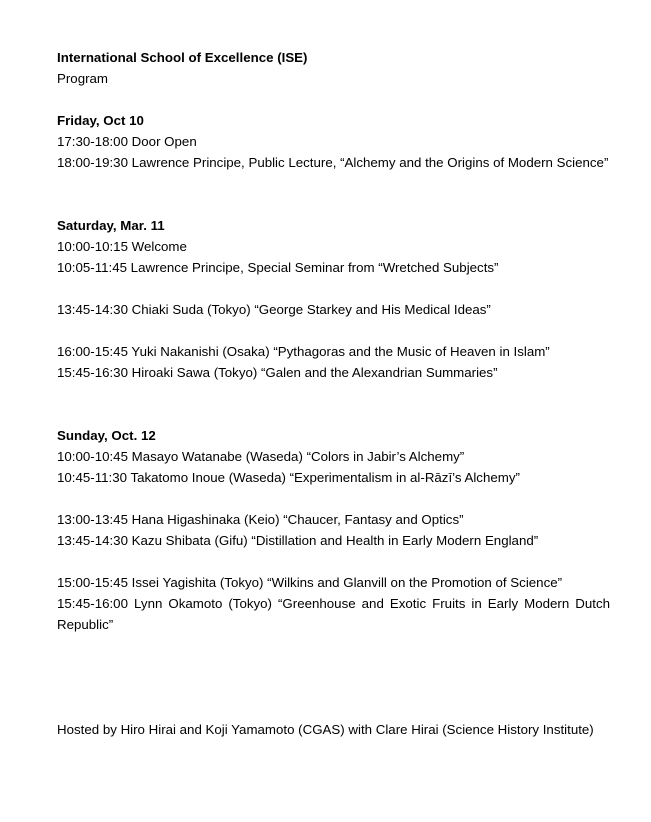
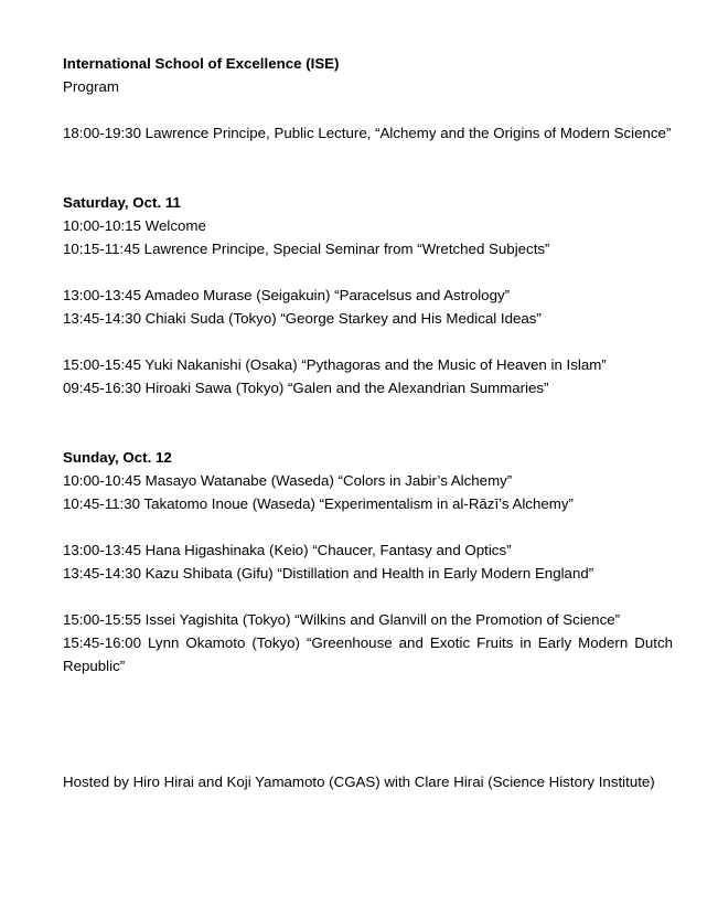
  International School of Excellence (ISE)
  Program
- Friday, Oct 10
- 17:30-18:00 Door Open
  18:00-19:30 Lawrence Principe, Public Lecture, “Alchemy and the Origins of Modern Science”
- Saturday, Mar. 11
+ Saturday, Oct. 11
  10:00-10:15 Welcome
- 10:05-11:45 Lawrence Principe, Special Seminar from “Wretched Subjects”
+ 10:15-11:45 Lawrence Principe, Special Seminar from “Wretched Subjects”
+ 13:00-13:45 Amadeo Murase (Seigakuin) “Paracelsus and Astrology”
  13:45-14:30 Chiaki Suda (Tokyo) “George Starkey and His Medical Ideas”
- 16:00-15:45 Yuki Nakanishi (Osaka) “Pythagoras and the Music of Heaven in Islam”
+ 15:00-15:45 Yuki Nakanishi (Osaka) “Pythagoras and the Music of Heaven in Islam”
- 15:45-16:30 Hiroaki Sawa (Tokyo) “Galen and the Alexandrian Summaries”
+ 09:45-16:30 Hiroaki Sawa (Tokyo) “Galen and the Alexandrian Summaries”
  Sunday, Oct. 12
  10:00-10:45 Masayo Watanabe (Waseda) “Colors in Jabir’s Alchemy”
  10:45-11:30 Takatomo Inoue (Waseda) “Experimentalism in al-Rāzī’s Alchemy”
  13:00-13:45 Hana Higashinaka (Keio) “Chaucer, Fantasy and Optics”
  13:45-14:30 Kazu Shibata (Gifu) “Distillation and Health in Early Modern England”
- 15:00-15:45 Issei Yagishita (Tokyo) “Wilkins and Glanvill on the Promotion of Science”
+ 15:00-15:55 Issei Yagishita (Tokyo) “Wilkins and Glanvill on the Promotion of Science”
  15:45-16:00 Lynn Okamoto (Tokyo) “Greenhouse and Exotic Fruits in Early Modern Dutch Republic”
  Hosted by Hiro Hirai and Koji Yamamoto (CGAS) with Clare Hirai (Science History Institute)
